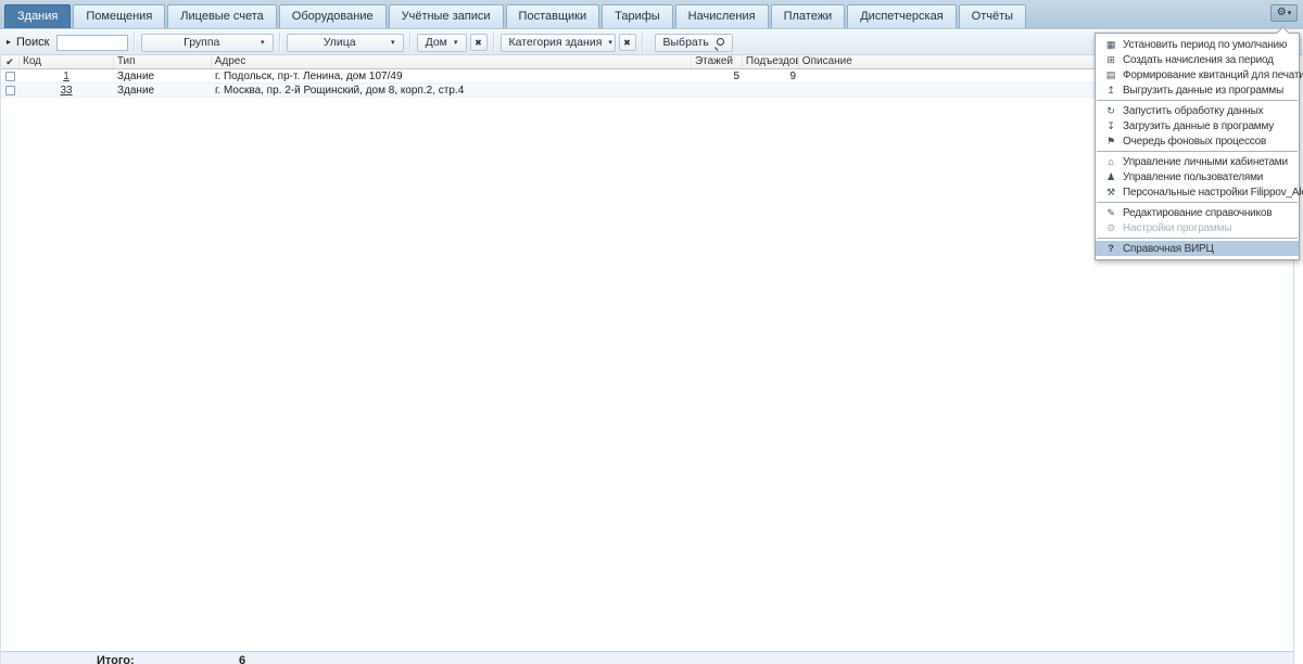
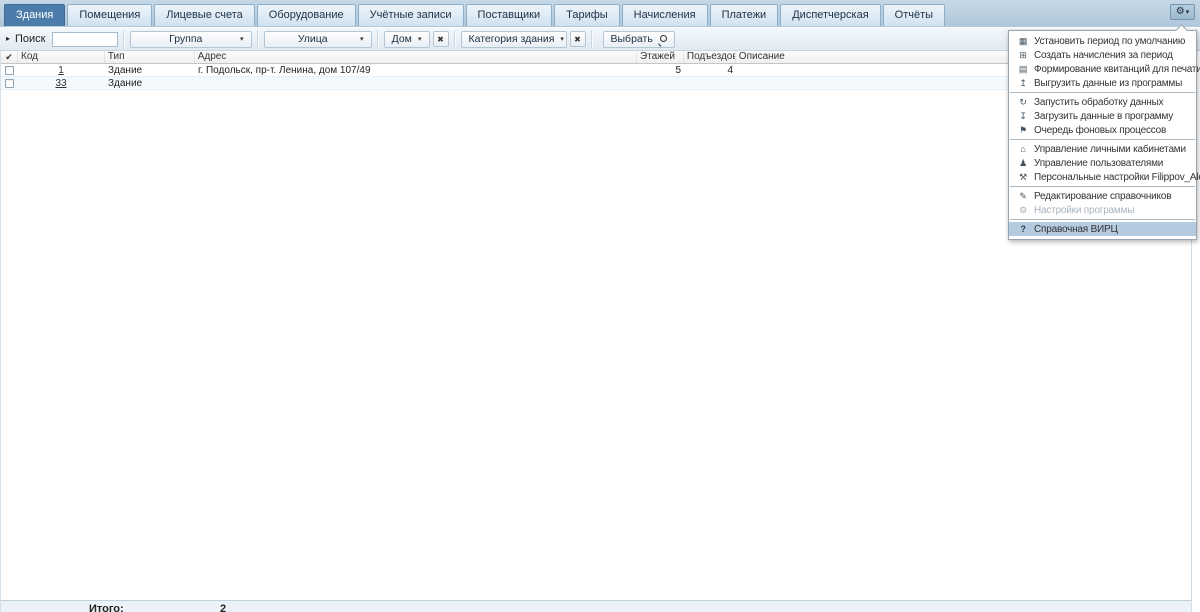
  Здания
  Помещения
  Лицевые счета
  Оборудование
  Учётные записи
  Поставщики
  Тарифы
  Начисления
  Платежи
  Диспетчерская
  Отчёты
  ⚙
  ▸
  Поиск
  Группа
  Улица
  Дом
  ✖
  Категория здания
  ✖
  Выбрать
  ✔
  Код
  Тип
  Адрес
  Этажей
  Подъездов
  Описание
  1
  Здание
  г. Подольск, пр-т. Ленина, дом 107/49
  5
- 9
+ 4
  33
  Здание
- г. Москва, пр. 2-й Рощинский, дом 8, корп.2, стр.4
  Итого:
- 6
+ 2
  ▦
  Установить период по умолчанию
  ⊞
  Создать начисления за период
  ▤
  Формирование квитанций для печати
  ↥
  Выгрузить данные из программы
  ↻
  Запустить обработку данных
  ↧
  Загрузить данные в программу
  ⚑
  Очередь фоновых процессов
  ⌂
  Управление личными кабинетами
  ♟
  Управление пользователями
  ⚒
  Персональные настройки Filippov_Al
  ✎
  Редактирование справочников
  ⚙
  Настройки программы
  ?
  Справочная ВИРЦ
